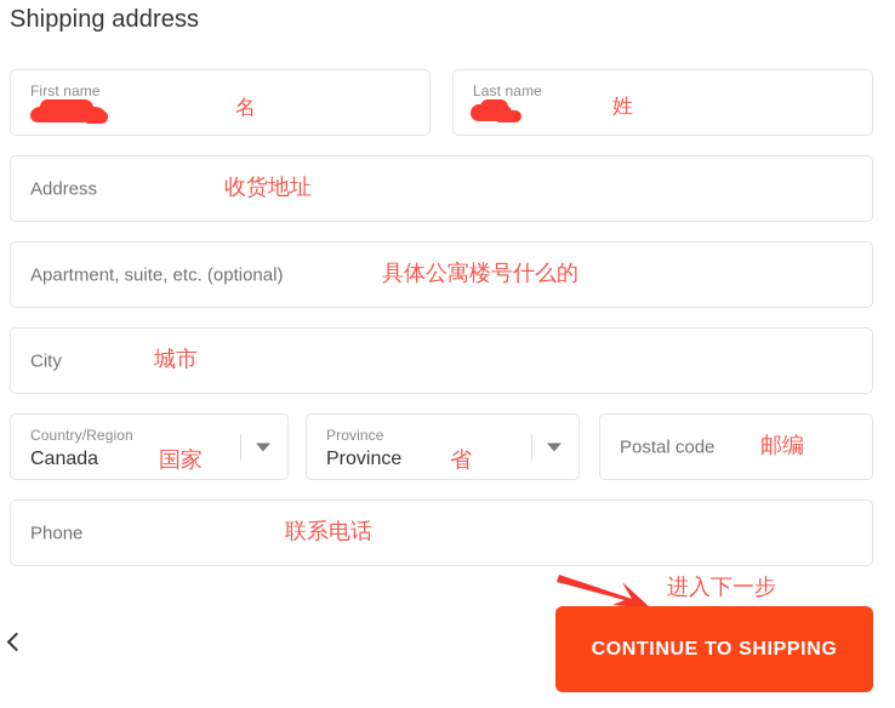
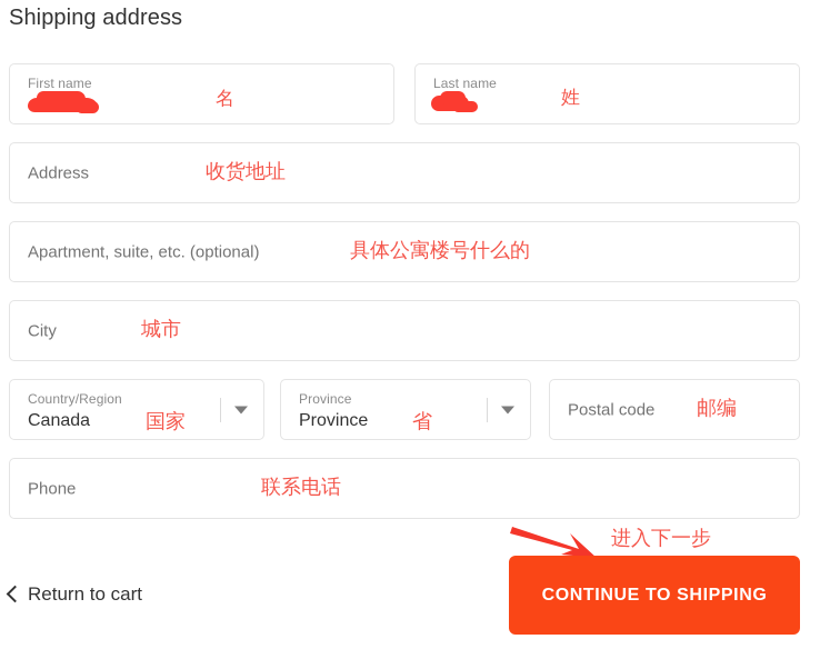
  Shipping address
  First name
  名
  Last name
  姓
  Address
  收货地址
  Apartment, suite, etc. (optional)
  具体公寓楼号什么的
  City
  城市
  Country/Region
  Canada
  国家
  Province
  Province
  省
  Postal code
  邮编
  Phone
  联系电话
  进入下一步
+ Return to cart
  CONTINUE TO SHIPPING
